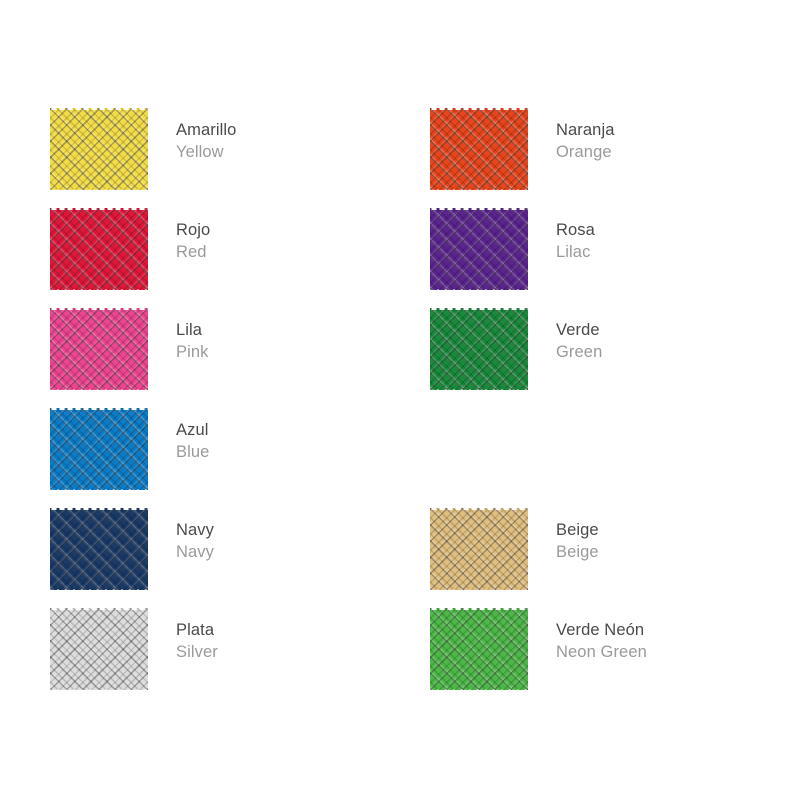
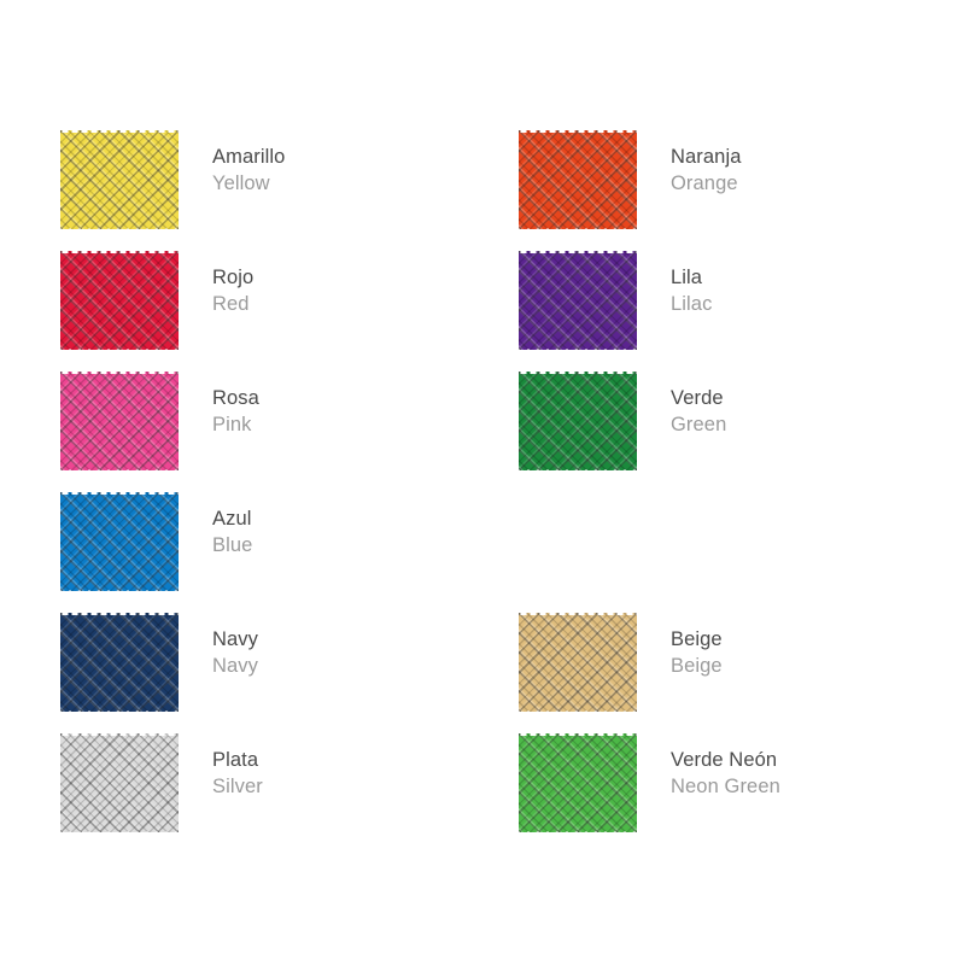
  Amarillo
  Yellow
  Rojo
  Red
- Lila
+ Rosa
  Pink
  Azul
  Blue
  Navy
  Navy
  Plata
  Silver
  Naranja
  Orange
- Rosa
+ Lila
  Lilac
  Verde
  Green
  Beige
  Beige
  Verde Neón
  Neon Green
